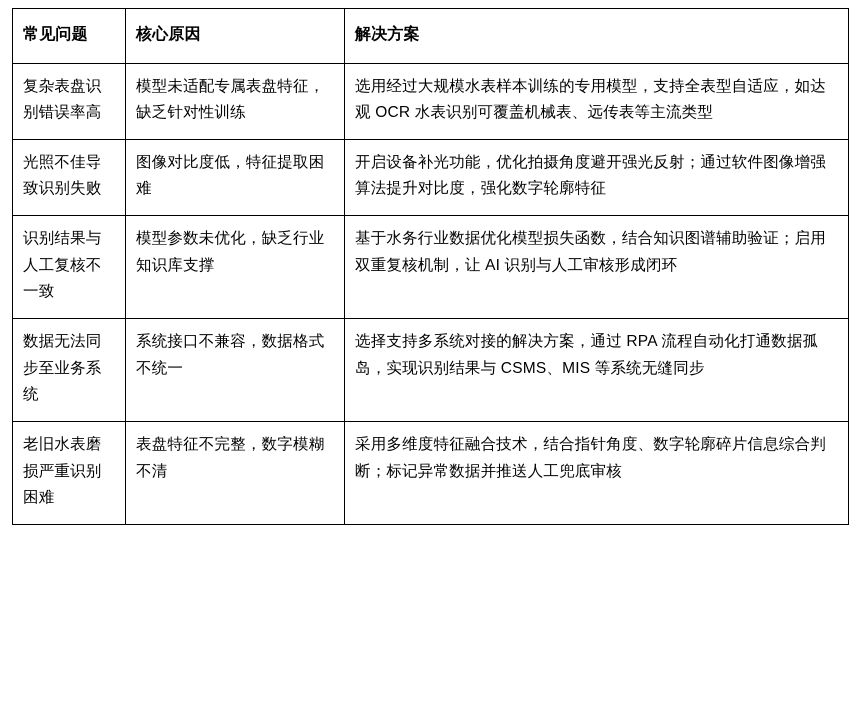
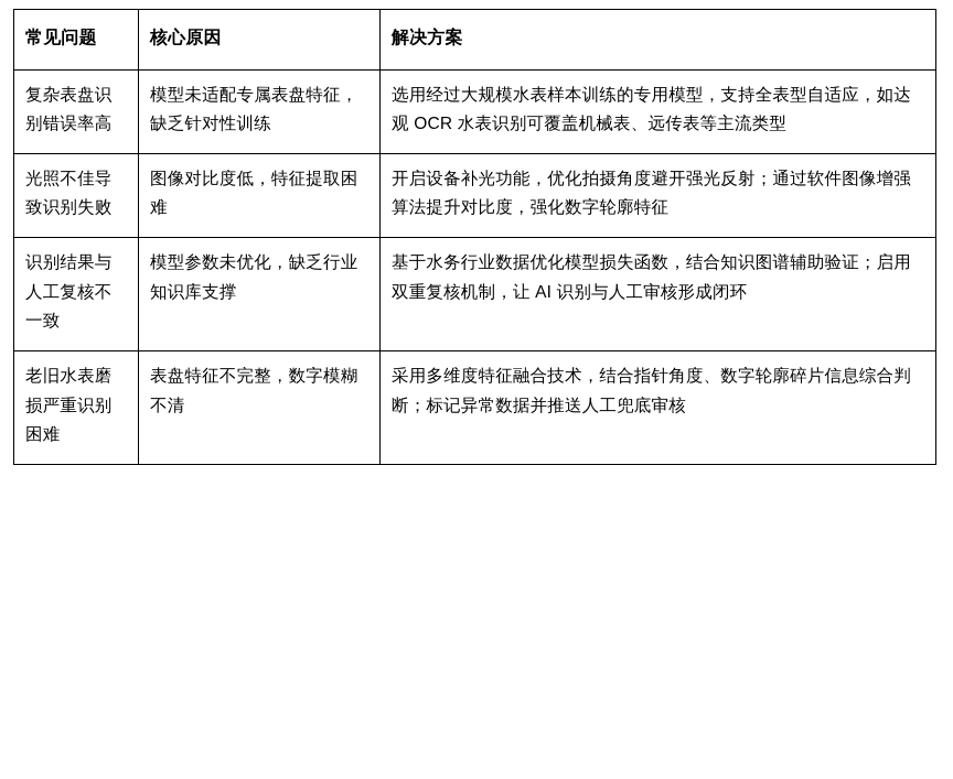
  常见问题	核心原因	解决方案
  复杂表盘识别错误率高	模型未适配专属表盘特征，缺乏针对性训练	选用经过大规模水表样本训练的专用模型，支持全表型自适应，如达观 OCR 水表识别可覆盖机械表、远传表等主流类型
  光照不佳导致识别失败	图像对比度低，特征提取困难	开启设备补光功能，优化拍摄角度避开强光反射；通过软件图像增强算法提升对比度，强化数字轮廓特征
  识别结果与人工复核不一致	模型参数未优化，缺乏行业知识库支撑	基于水务行业数据优化模型损失函数，结合知识图谱辅助验证；启用双重复核机制，让 AI 识别与人工审核形成闭环
- 数据无法同步至业务系统	系统接口不兼容，数据格式不统一	选择支持多系统对接的解决方案，通过 RPA 流程自动化打通数据孤岛，实现识别结果与 CSMS、MIS 等系统无缝同步
  老旧水表磨损严重识别困难	表盘特征不完整，数字模糊不清	采用多维度特征融合技术，结合指针角度、数字轮廓碎片信息综合判断；标记异常数据并推送人工兜底审核
